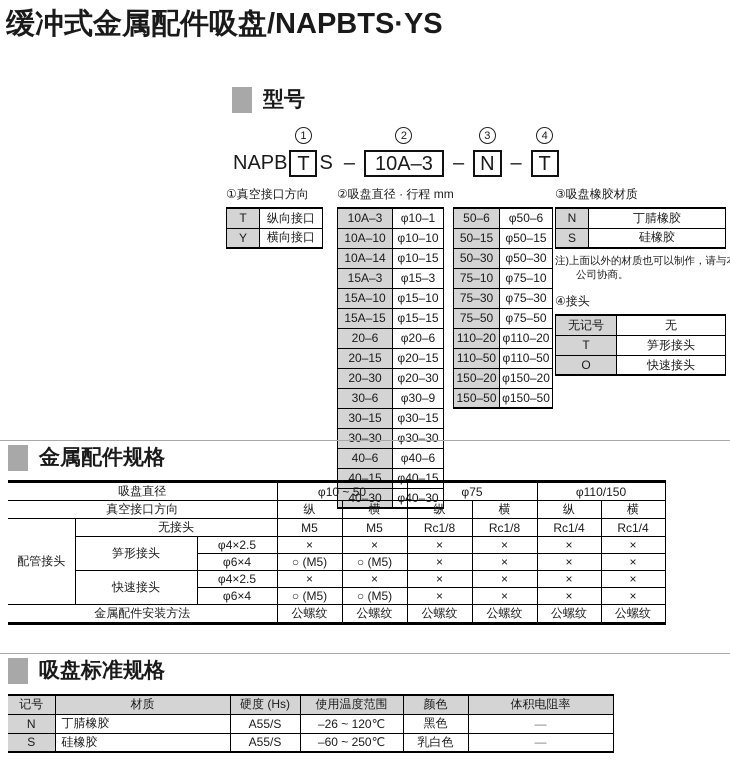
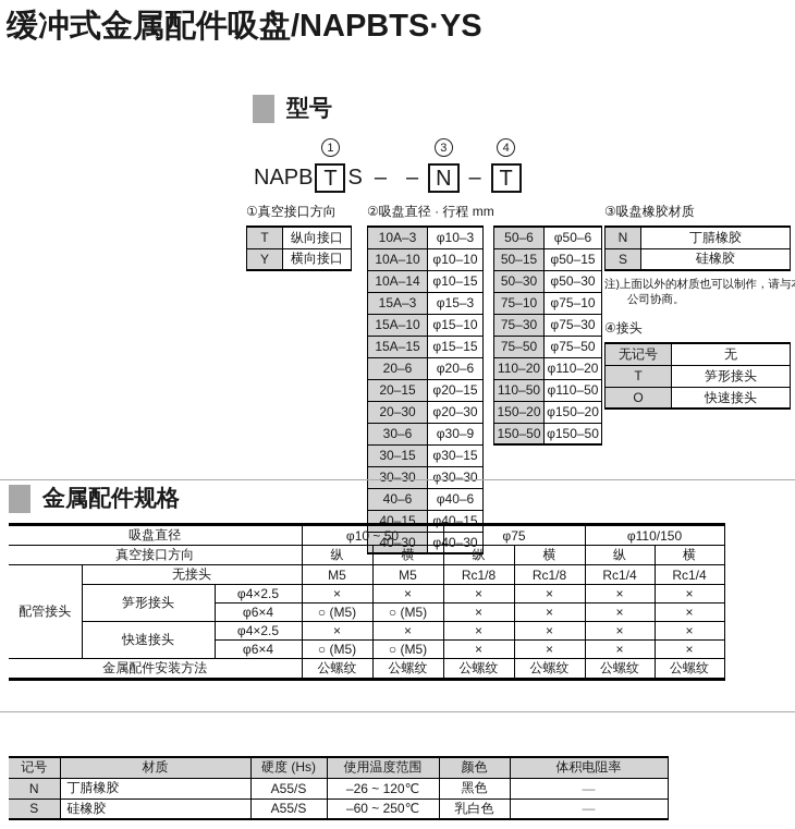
  缓冲式金属配件吸盘/NAPBTS·YS
  型号
  NAPB
  1
  T
  S
  –
- 2
- 10A–3
  –
  3
  N
  –
  4
  T
  ①真空接口方向
  T	纵向接口
  Y	横向接口
  ②吸盘直径 · 行程 mm
- 10A–3	φ10–1
+ 10A–3	φ10–3
  10A–10	φ10–10
  10A–14	φ10–15
  15A–3	φ15–3
  15A–10	φ15–10
  15A–15	φ15–15
  20–6	φ20–6
  20–15	φ20–15
  20–30	φ20–30
  30–6	φ30–9
  30–15	φ30–15
  30–30	φ30–30
  40–6	φ40–6
  40–15	φ40–15
  40–30	φ40–30
  50–6	φ50–6
  50–15	φ50–15
  50–30	φ50–30
  75–10	φ75–10
  75–30	φ75–30
  75–50	φ75–50
  110–20	φ110–20
  110–50	φ110–50
  150–20	φ150–20
  150–50	φ150–50
  ③吸盘橡胶材质
  N	丁腈橡胶
  S	硅橡胶
  注)上面以外的材质也可以制作，请与
  公司协商。
  ④接头
  无记号	无
  T	笋形接头
  O	快速接头
  金属配件规格
  吸盘直径	φ10 ~ 50	φ75	φ110/150
  真空接口方向	纵	横	纵	横	纵	横
  配管接头	无接头	M5	M5	Rc1/8	Rc1/8	Rc1/4	Rc1/4
  笋形接头	φ4×2.5	×	×	×	×	×	×
  φ6×4	○ (M5)	○ (M5)	×	×	×	×
  快速接头	φ4×2.5	×	×	×	×	×	×
  φ6×4	○ (M5)	○ (M5)	×	×	×	×
  金属配件安装方法	公螺纹	公螺纹	公螺纹	公螺纹	公螺纹	公螺纹
- 吸盘标准规格
  记号	材质	硬度 (Hs)	使用温度范围	颜色	体积电阻率
  N	丁腈橡胶	A55/S	–26 ~ 120℃	黑色	—
  S	硅橡胶	A55/S	–60 ~ 250℃	乳白色	—
